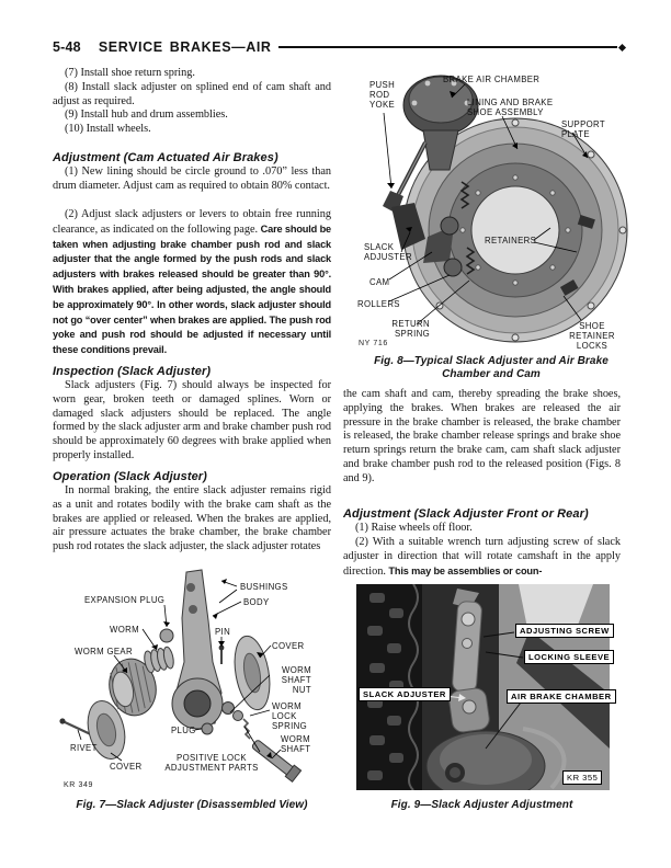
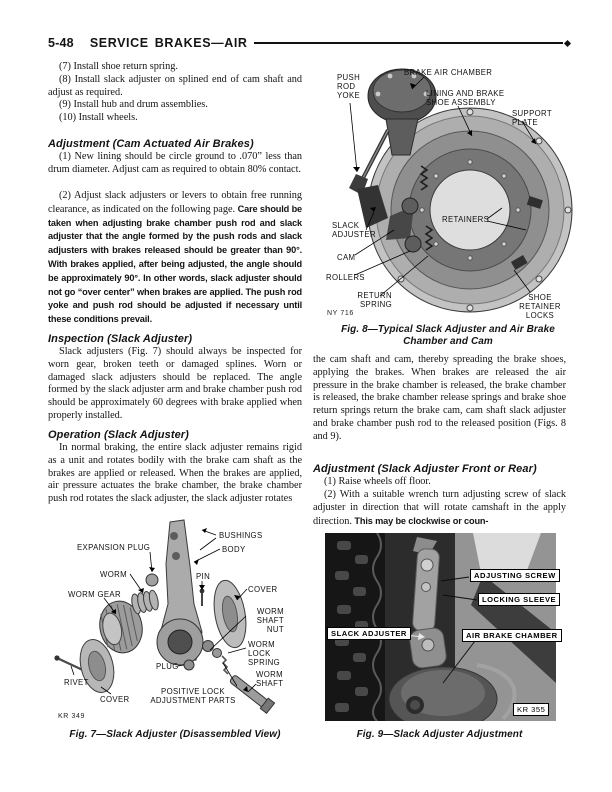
  5-48
  SERVICE BRAKES—AIR
  (7) Install shoe return spring.
  (8) Install slack adjuster on splined end of cam shaft and adjust as required.
  (9) Install hub and drum assemblies.
  (10) Install wheels.
  Adjustment (Cam Actuated Air Brakes)
  (1) New lining should be circle ground to .070” less than drum diameter. Adjust cam as required to obtain 80% contact.
  (2) Adjust slack adjusters or levers to obtain free running clearance, as indicated on the following page. Care should be taken when adjusting brake chamber push rod and slack adjuster that the angle formed by the push rods and slack adjusters with brakes released should be greater than 90°. With brakes applied, after being adjusted, the angle should be approximately 90°. In other words, slack adjuster should not go “over center” when brakes are applied. The push rod yoke and push rod should be adjusted if necessary until these conditions prevail.
  Inspection (Slack Adjuster)
  Slack adjusters (Fig. 7) should always be inspected for worn gear, broken teeth or damaged splines. Worn or damaged slack adjusters should be replaced. The angle formed by the slack adjuster arm and brake chamber push rod should be approximately 60 degrees with brake applied when properly installed.
  Operation (Slack Adjuster)
  In normal braking, the entire slack adjuster remains rigid as a unit and rotates bodily with the brake cam shaft as the brakes are applied or released. When the brakes are applied, air pressure actuates the brake chamber, the brake chamber push rod rotates the slack adjuster, the slack adjuster rotates
  BUSHINGS
  EXPANSION PLUG
  BODY
  WORM
  PIN
  COVER
  WORM GEAR
  WORM SHAFT NUT
  WORM LOCK SPRING
  PLUG
  WORM SHAFT
  RIVET
  COVER
  POSITIVE LOCK ADJUSTMENT PARTS
  Fig. 7—Slack Adjuster (Disassembled View)
  PUSH ROD YOKE
  BRAKE AIR CHAMBER
  LINING AND BRAKE SHOE ASSEMBLY
  SUPPORT PLATE
  SLACK ADJUSTER
  CAM
  RETAINERS
  ROLLERS
  RETURN SPRING
  SHOE RETAINER LOCKS
  Fig. 8—Typical Slack Adjuster and Air Brake
  Chamber and Cam
  the cam shaft and cam, thereby spreading the brake shoes, applying the brakes. When brakes are released the air pressure in the brake chamber is released, the brake chamber is released, the brake chamber release springs and brake shoe return springs return the brake cam, cam shaft slack adjuster and brake chamber push rod to the released position (Figs. 8 and 9).
  Adjustment (Slack Adjuster Front or Rear)
  (1) Raise wheels off floor.
- (2) With a suitable wrench turn adjusting screw of slack adjuster in direction that will rotate camshaft in the apply direction. This may be assemblies or coun-
+ (2) With a suitable wrench turn adjusting screw of slack adjuster in direction that will rotate camshaft in the apply direction. This may be clockwise or coun-
  ADJUSTING SCREW
  LOCKING SLEEVE
  SLACK ADJUSTER
  AIR BRAKE CHAMBER
  KR 355
  Fig. 9—Slack Adjuster Adjustment
